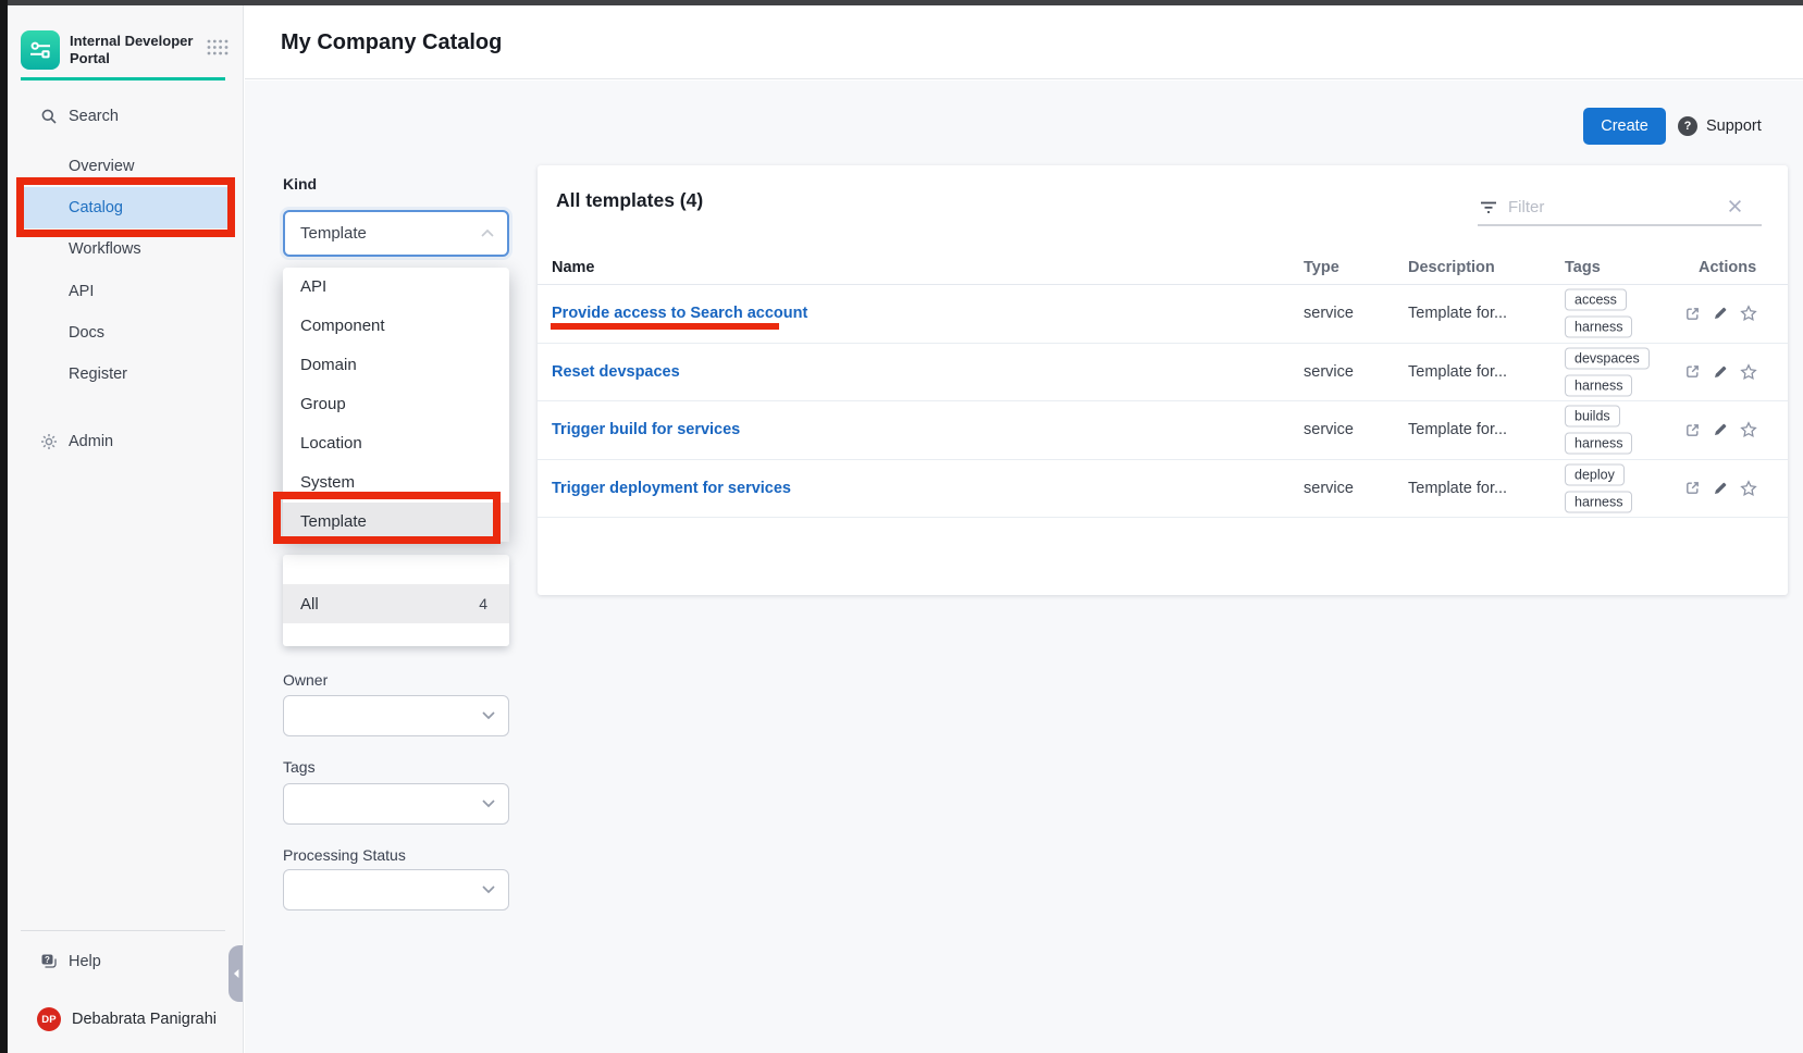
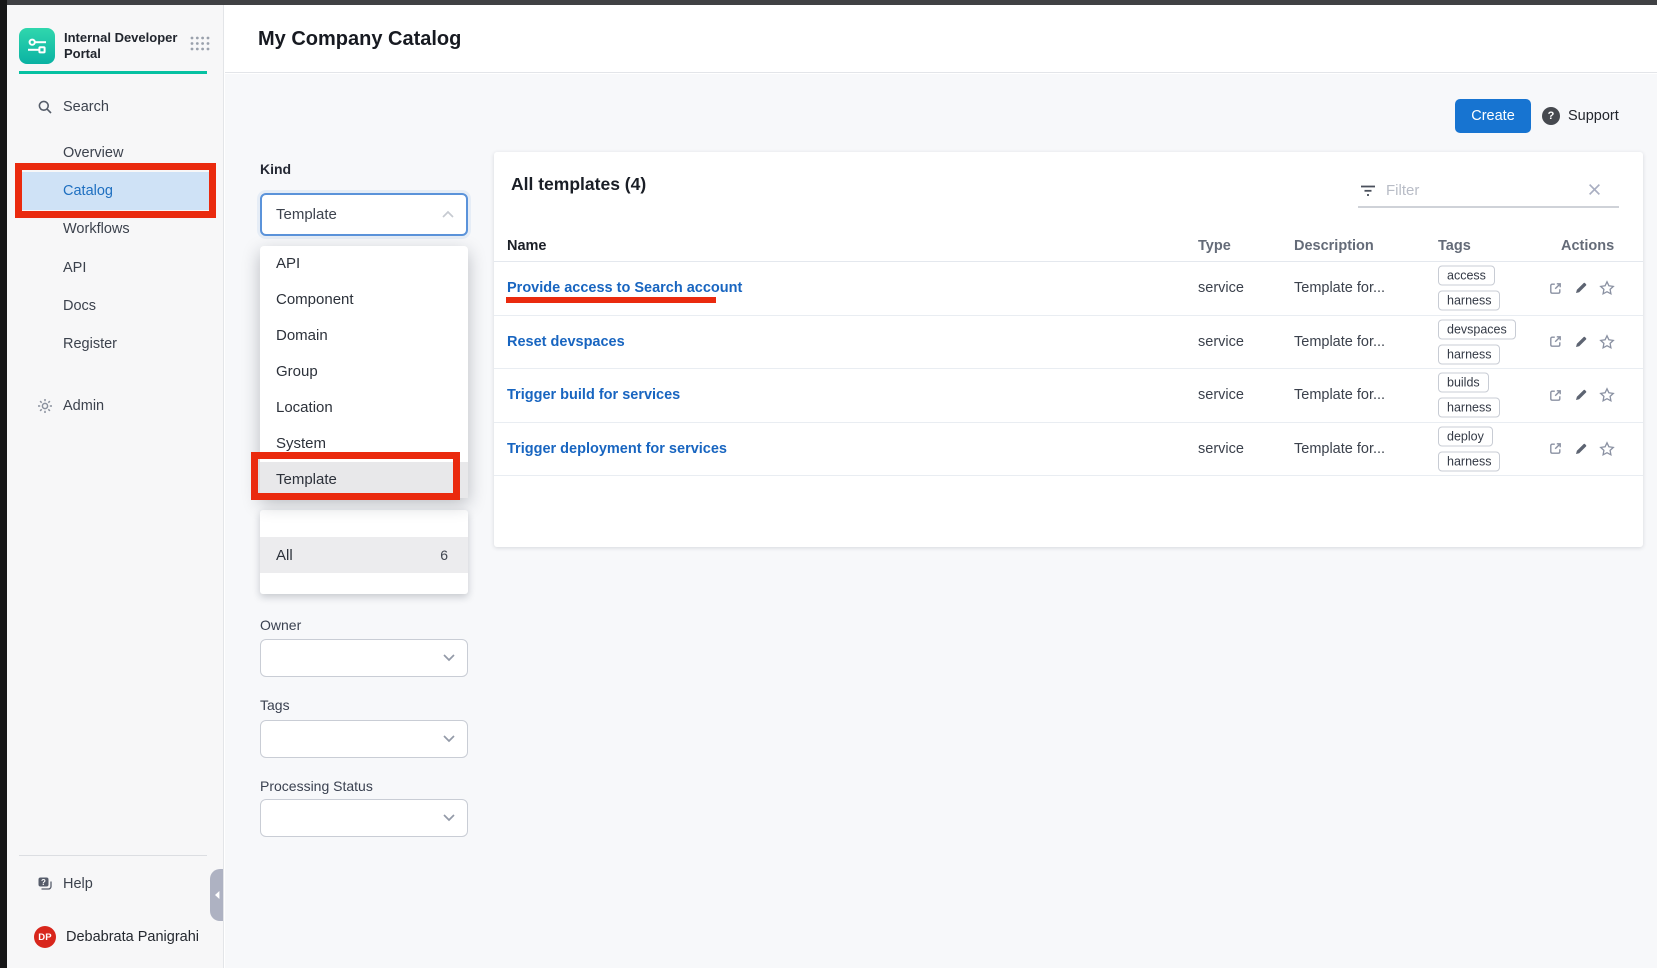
  Internal Developer Portal
  Search
  Overview
  Catalog
  Workflows
  API
  Docs
  Register
  Admin
  ?
  Help
  DP
  Debabrata Panigrahi
  My Company Catalog
  Create
  ?
  Support
  Kind
  Template
  API
  Component
  Domain
  Group
  Location
  System
  Template
  All
- 4
+ 6
  Owner
  Tags
  Processing Status
  All templates (4)
  Filter
  Name
  Type
  Description
  Tags
  Actions
  Provide access to Search account
  service
  Template for...
  access
  harness
  Reset devspaces
  service
  Template for...
  devspaces
  harness
  Trigger build for services
  service
  Template for...
  builds
  harness
  Trigger deployment for services
  service
  Template for...
  deploy
  harness
